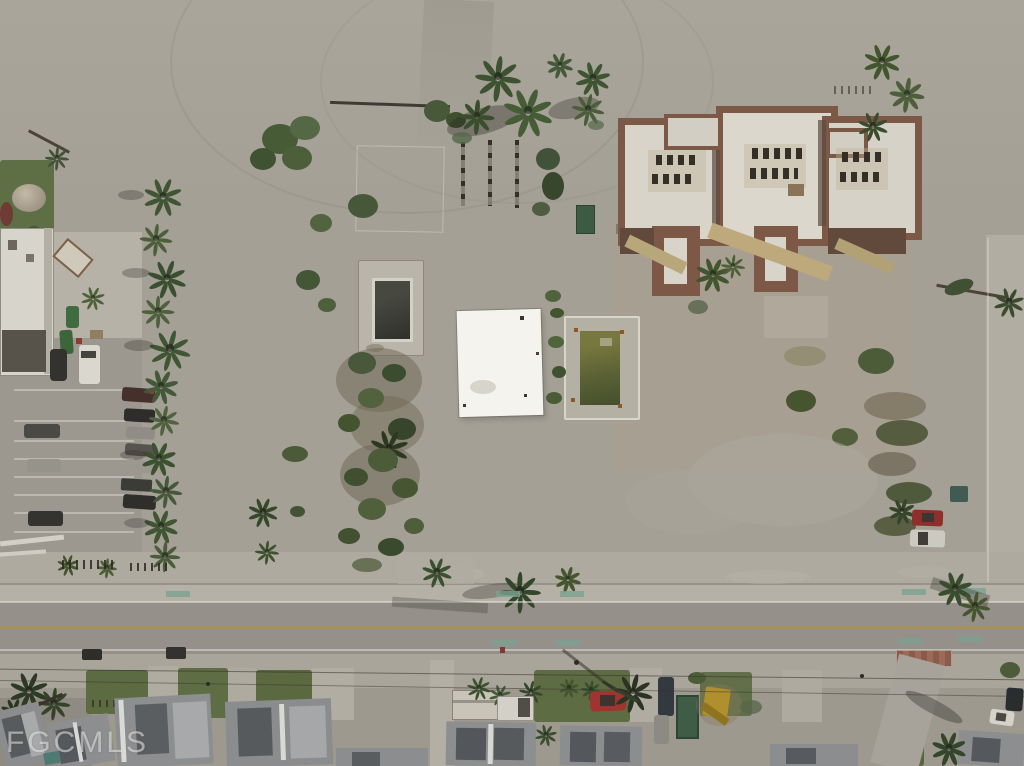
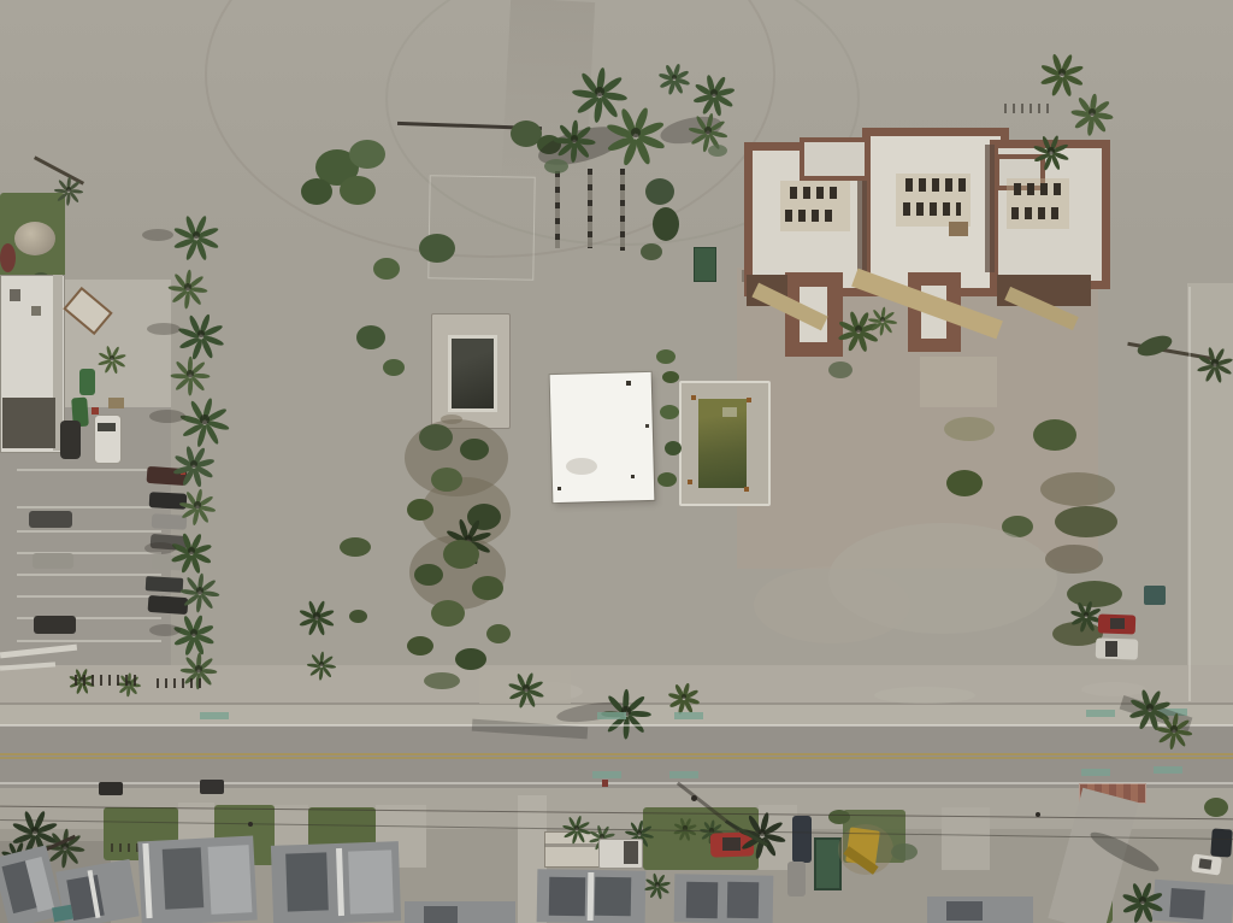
- FGCMLS
